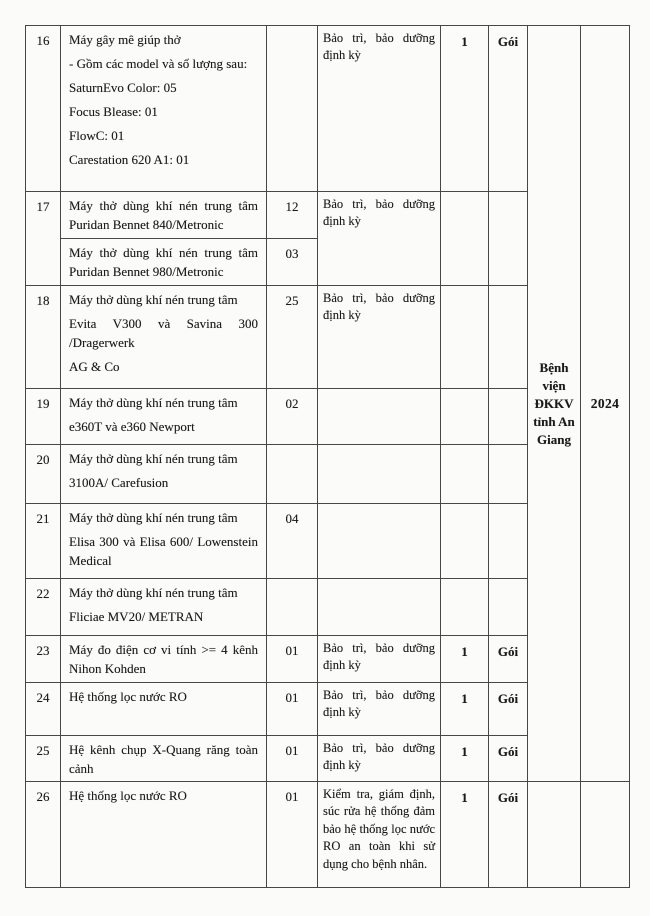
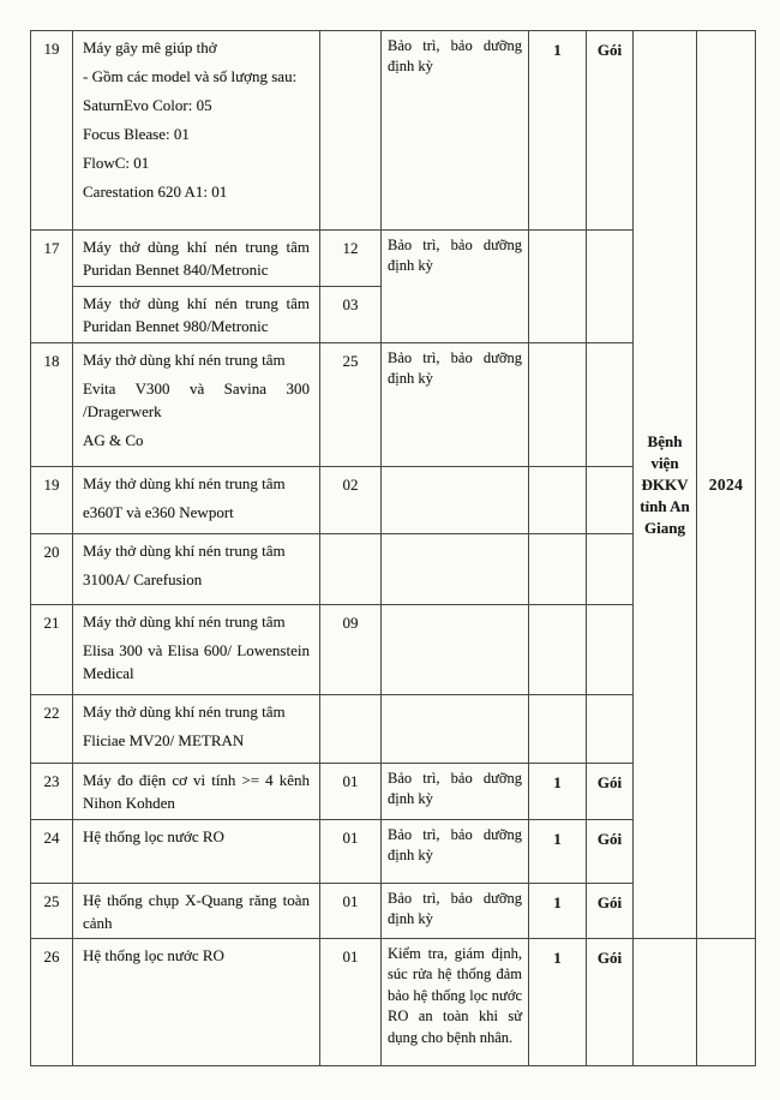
- 16	Máy gây mê giúp thở - Gồm các model và số lượng sau: SaturnEvo Color: 05 Focus Blease: 01 FlowC: 01 Carestation 620 A1: 01		Bảo trì, bảo dưỡng định kỳ	1	Gói	Bệnh viện ĐKKV tỉnh An Giang	2024
+ 19	Máy gây mê giúp thở - Gồm các model và số lượng sau: SaturnEvo Color: 05 Focus Blease: 01 FlowC: 01 Carestation 620 A1: 01		Bảo trì, bảo dưỡng định kỳ	1	Gói	Bệnh viện ĐKKV tỉnh An Giang	2024
  17	Máy thở dùng khí nén trung tâm Puridan Bennet 840/Metronic	12	Bảo trì, bảo dưỡng định kỳ
  Máy thở dùng khí nén trung tâm Puridan Bennet 980/Metronic	03
  18	Máy thở dùng khí nén trung tâm Evita V300 và Savina 300 /Dragerwerk AG & Co	25	Bảo trì, bảo dưỡng định kỳ
  19	Máy thở dùng khí nén trung tâm e360T và e360 Newport	02
  20	Máy thở dùng khí nén trung tâm 3100A/ Carefusion
- 21	Máy thở dùng khí nén trung tâm Elisa 300 và Elisa 600/ Lowenstein Medical	04
+ 21	Máy thở dùng khí nén trung tâm Elisa 300 và Elisa 600/ Lowenstein Medical	09
  22	Máy thở dùng khí nén trung tâm Fliciae MV20/ METRAN
  23	Máy đo điện cơ vi tính >= 4 kênh Nihon Kohden	01	Bảo trì, bảo dưỡng định kỳ	1	Gói
  24	Hệ thống lọc nước RO	01	Bảo trì, bảo dưỡng định kỳ	1	Gói
- 25	Hệ kênh chụp X-Quang răng toàn cảnh	01	Bảo trì, bảo dưỡng định kỳ	1	Gói
+ 25	Hệ thống chụp X-Quang răng toàn cảnh	01	Bảo trì, bảo dưỡng định kỳ	1	Gói
  26	Hệ thống lọc nước RO	01	Kiểm tra, giám định, súc rửa hệ thống đảm bảo hệ thống lọc nước RO an toàn khi sử dụng cho bệnh nhân.	1	Gói
